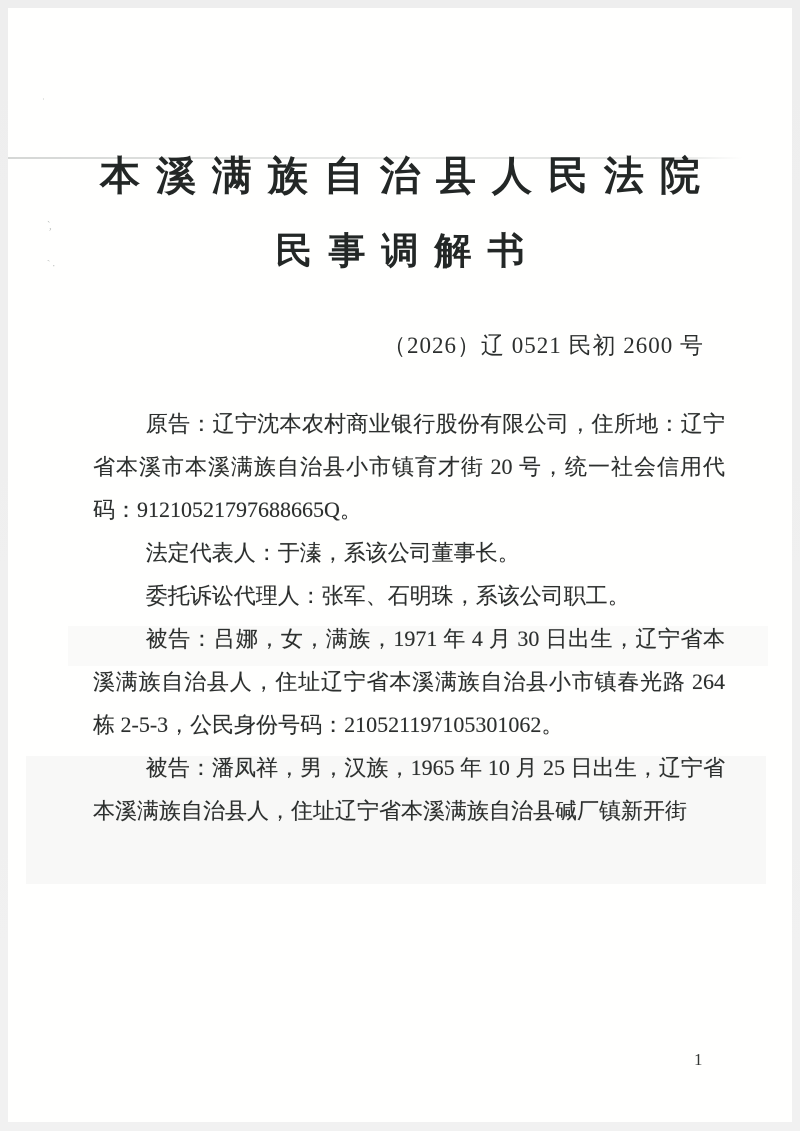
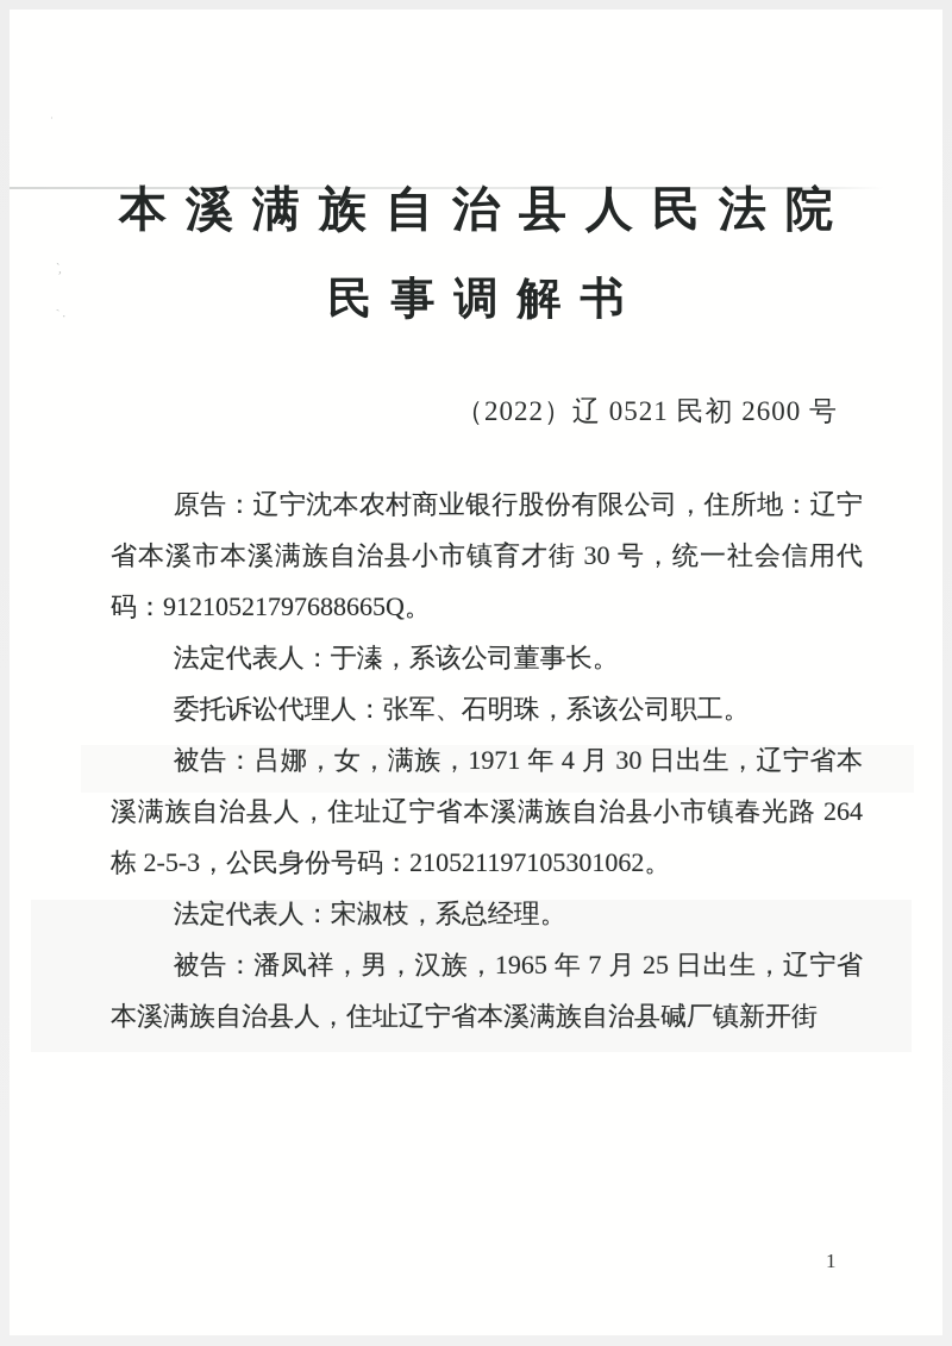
  本溪满族自治县人民法院
  民事调解书
- （2026）辽 0521 民初 2600 号
+ （2022）辽 0521 民初 2600 号
- 原告：辽宁沈本农村商业银行股份有限公司，住所地：辽宁省本溪市本溪满族自治县小市镇育才街 20 号，统一社会信用代码：91210521797688665Q。
+ 原告：辽宁沈本农村商业银行股份有限公司，住所地：辽宁省本溪市本溪满族自治县小市镇育才街 30 号，统一社会信用代码：91210521797688665Q。
  法定代表人：于溱，系该公司董事长。
  委托诉讼代理人：张军、石明珠，系该公司职工。
  被告：吕娜，女，满族，1971 年 4 月 30 日出生，辽宁省本溪满族自治县人，住址辽宁省本溪满族自治县小市镇春光路 264 栋 2-5-3，公民身份号码：210521197105301062。
+ 法定代表人：宋淑枝，系总经理。
- 被告：潘凤祥，男，汉族，1965 年 10 月 25 日出生，辽宁省本溪满族自治县人，住址辽宁省本溪满族自治县碱厂镇新开街
+ 被告：潘凤祥，男，汉族，1965 年 7 月 25 日出生，辽宁省本溪满族自治县人，住址辽宁省本溪满族自治县碱厂镇新开街
  1
